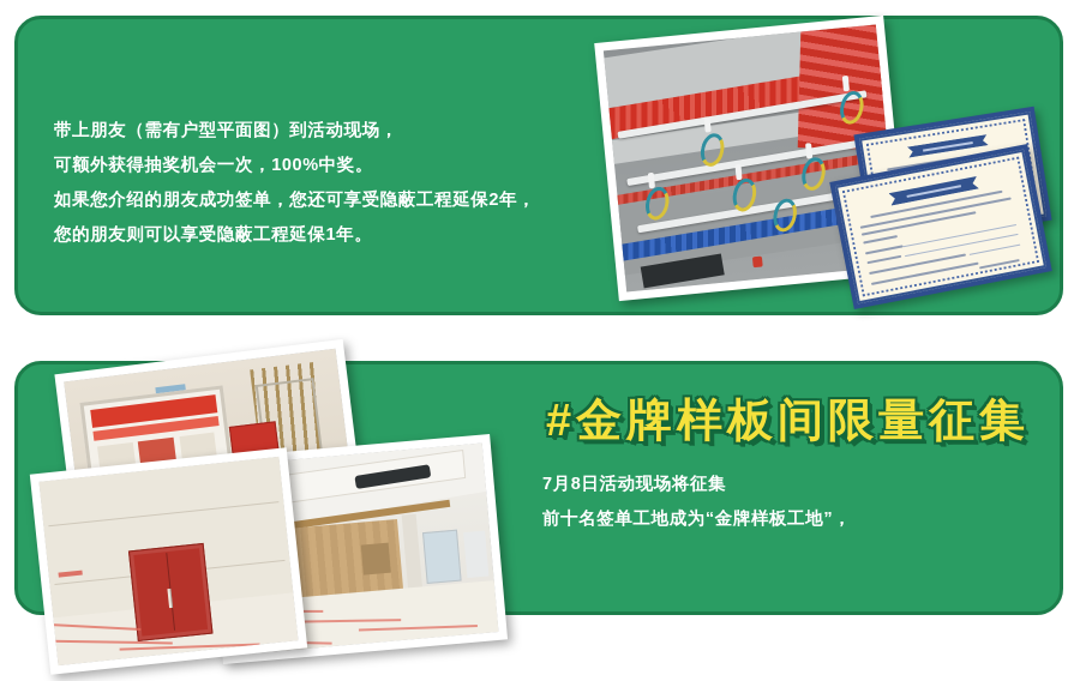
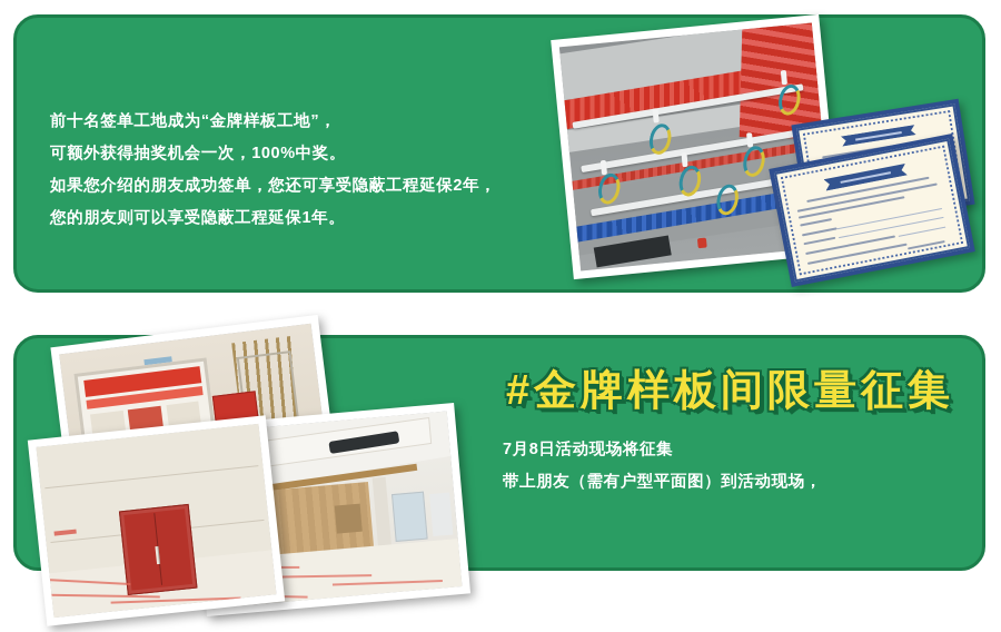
- 带上朋友（需有户型平面图）到活动现场，
+ 前十名签单工地成为“金牌样板工地”，
  可额外获得抽奖机会一次，100%中奖。
  如果您介绍的朋友成功签单，您还可享受隐蔽工程延保2年，
  您的朋友则可以享受隐蔽工程延保1年。
  #金牌样板间限量征集
  7月8日活动现场将征集
- 前十名签单工地成为“金牌样板工地”，
+ 带上朋友（需有户型平面图）到活动现场，
